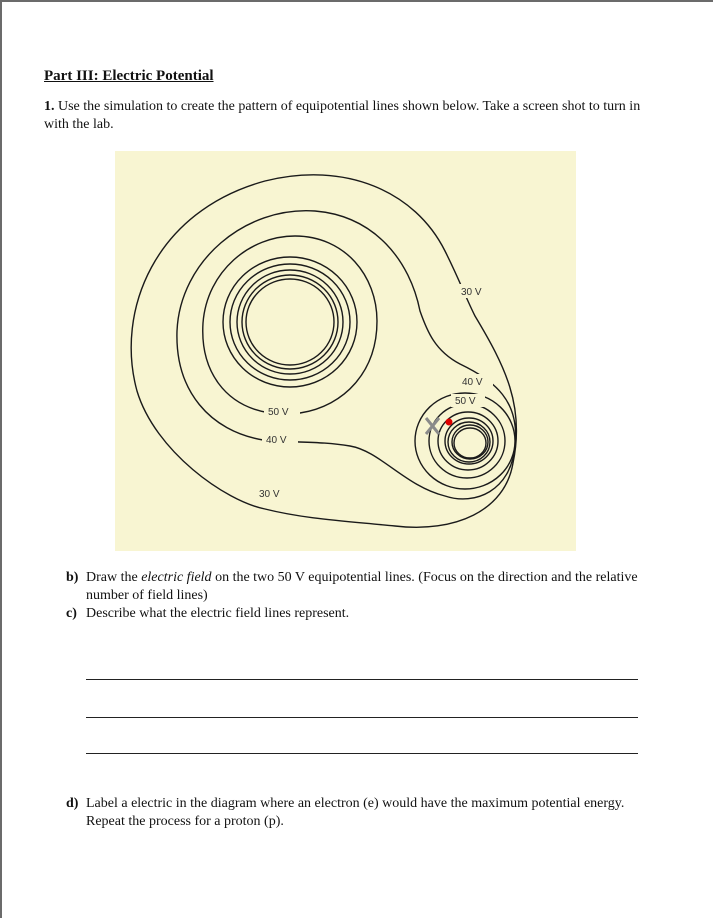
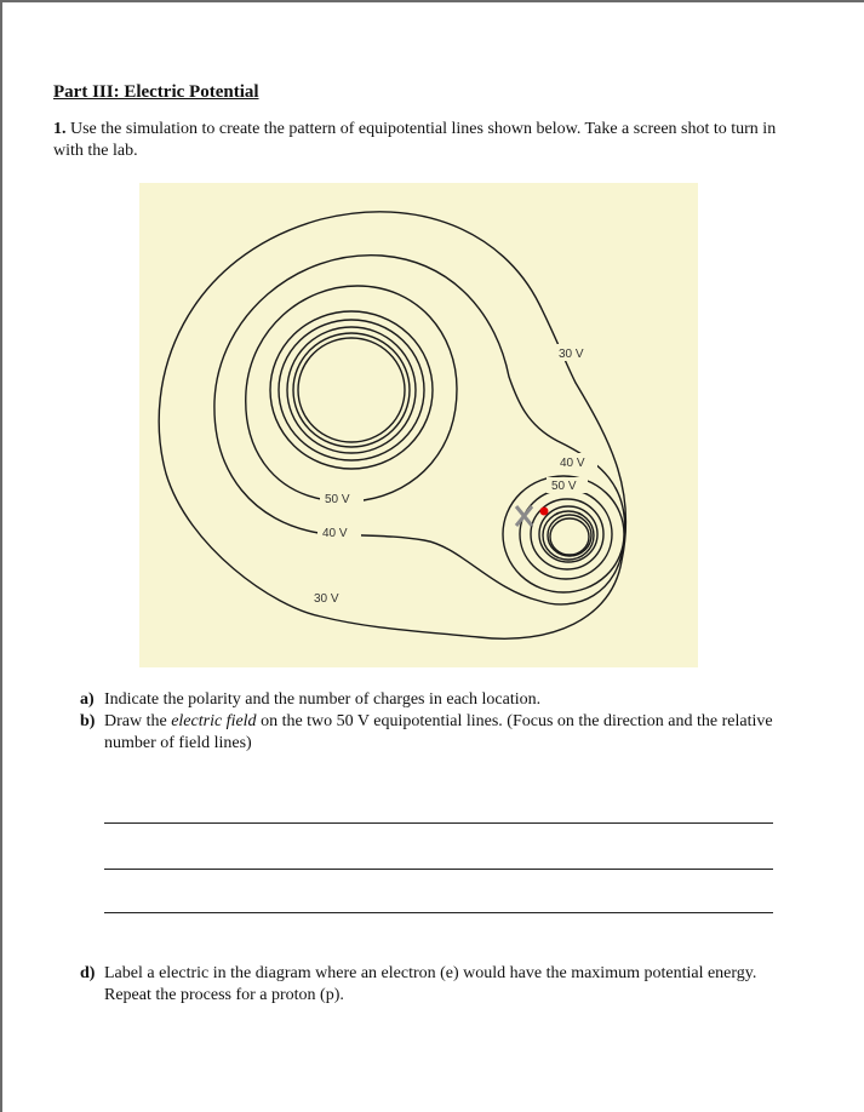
  Part III: Electric Potential
  1. Use the simulation to create the pattern of equipotential lines shown below. Take a screen shot to turn in with the lab.
  30 V
  40 V
  50 V
  50 V
  40 V
  30 V
+ a)
+ Indicate the polarity and the number of charges in each location.
  b)
  Draw the electric field on the two 50 V equipotential lines. (Focus on the direction and the relative number of field lines)
- c)
- Describe what the electric field lines represent.
  d)
  Label a electric in the diagram where an electron (e) would have the maximum potential energy. Repeat the process for a proton (p).
